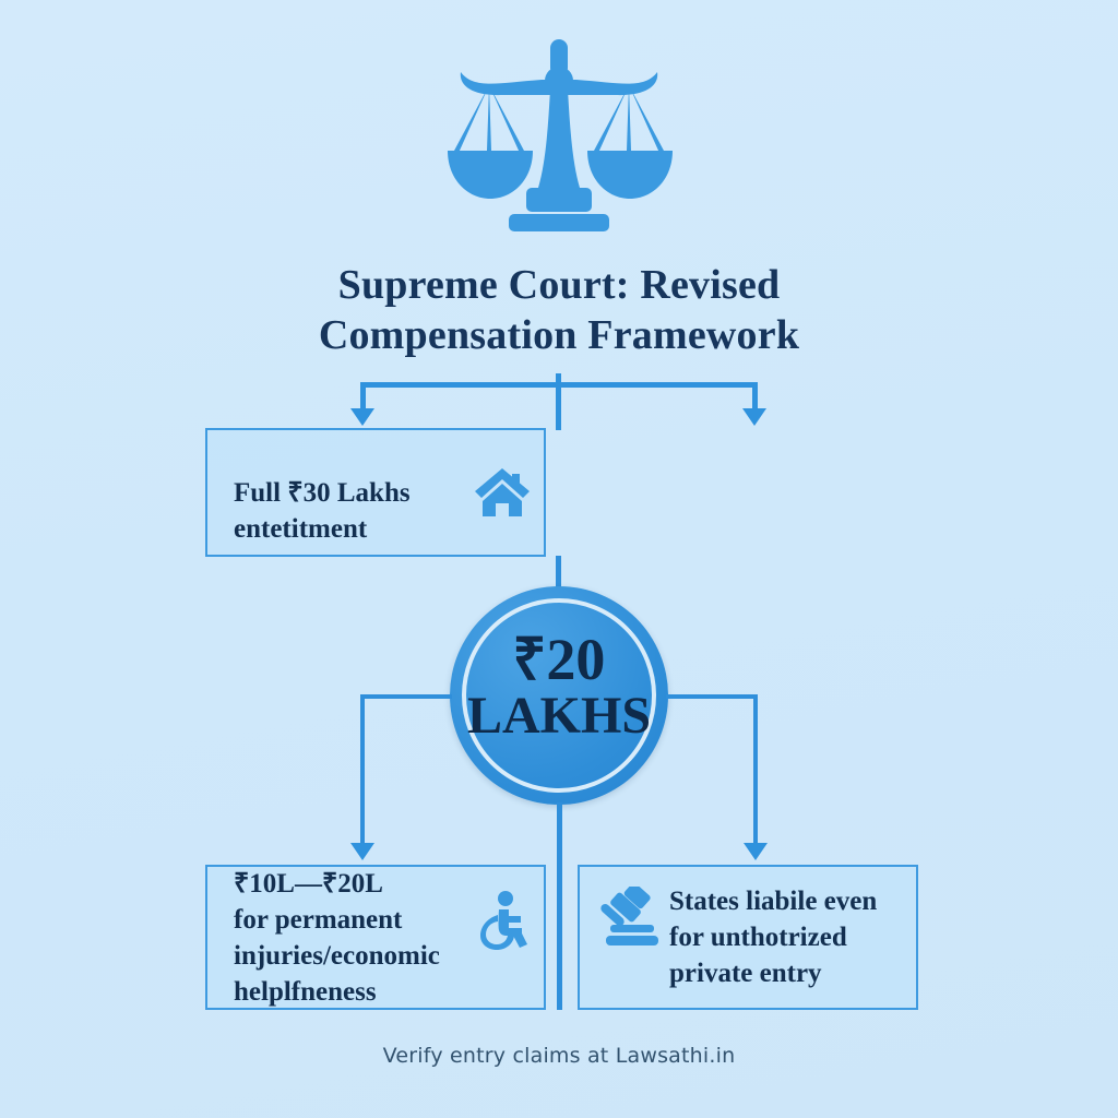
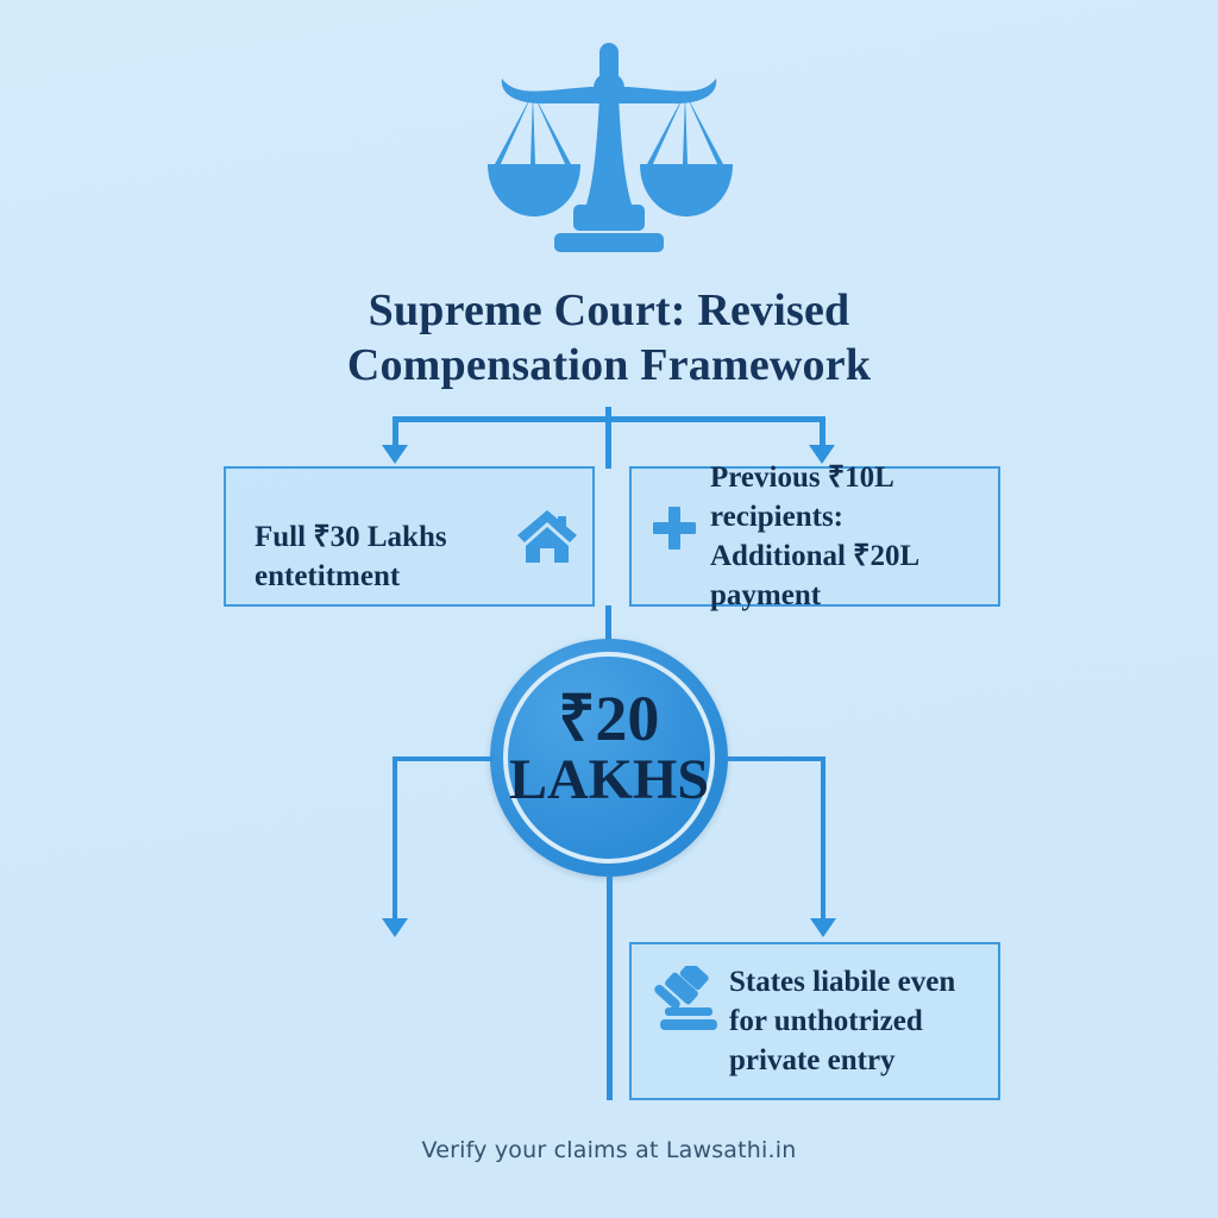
  Supreme Court: Revised
  Compensation Framework
  Full ₹30 Lakhs
  entetitment
+ Previous ₹10L
+ recipients:
+ Additional ₹20L payment
  ₹20
  LAKHS
- ₹10L—₹20L
- for permanent
- injuries/economic
- helplfneness
  States liabile even
  for unthotrized
  private entry
- Verify entry claims at Lawsathi.in
+ Verify your claims at Lawsathi.in
